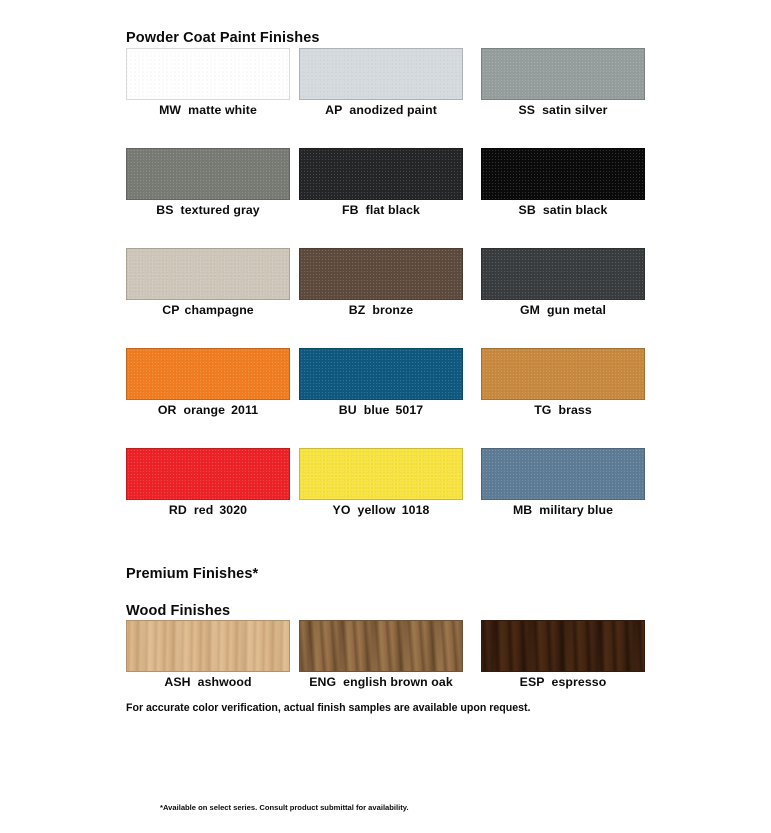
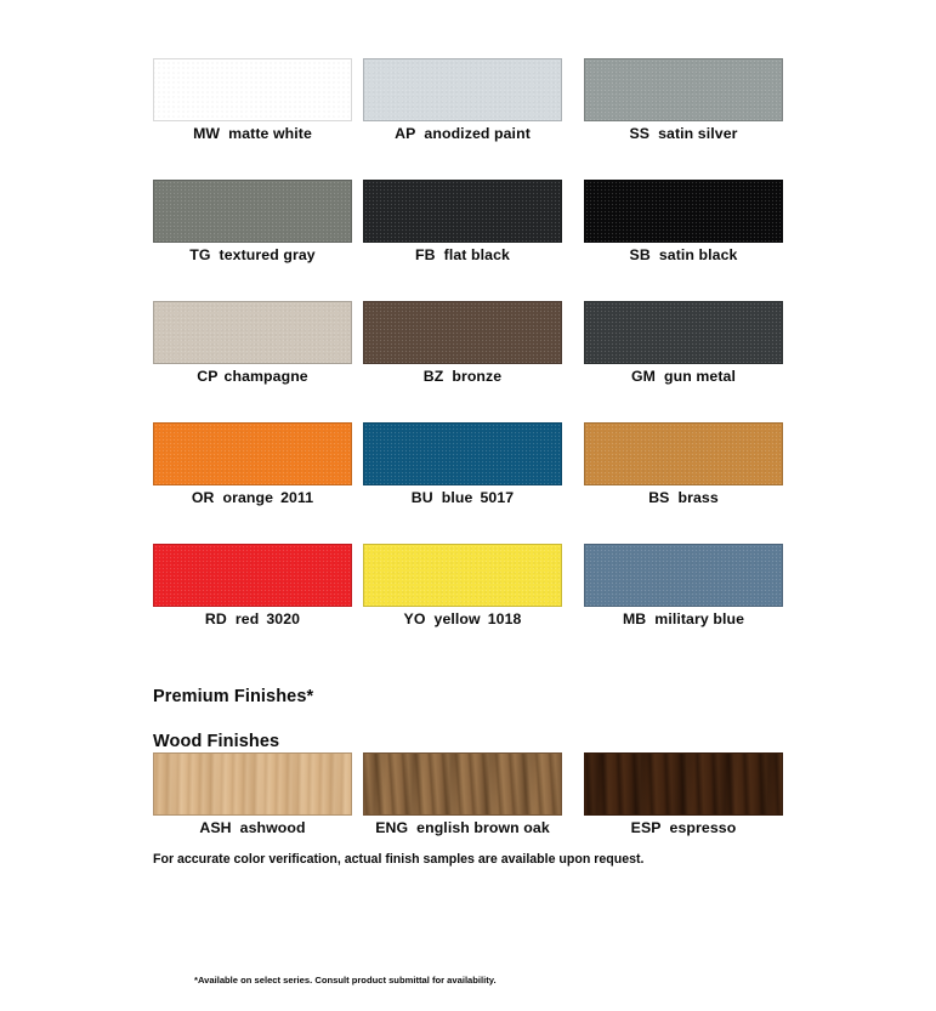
- Powder Coat Paint Finishes
  MW matte white
  AP anodized paint
  SS satin silver
- BS textured gray
+ TG textured gray
  FB flat black
  SB satin black
  CP champagne
  BZ bronze
  GM gun metal
  OR orange 2011
  BU blue 5017
- TG brass
+ BS brass
  RD red 3020
  YO yellow 1018
  MB military blue
  Premium Finishes*
  Wood Finishes
  ASH ashwood
  ENG english brown oak
  ESP espresso
  For accurate color verification, actual finish samples are available upon request.
  *Available on select series. Consult product submittal for availability.
